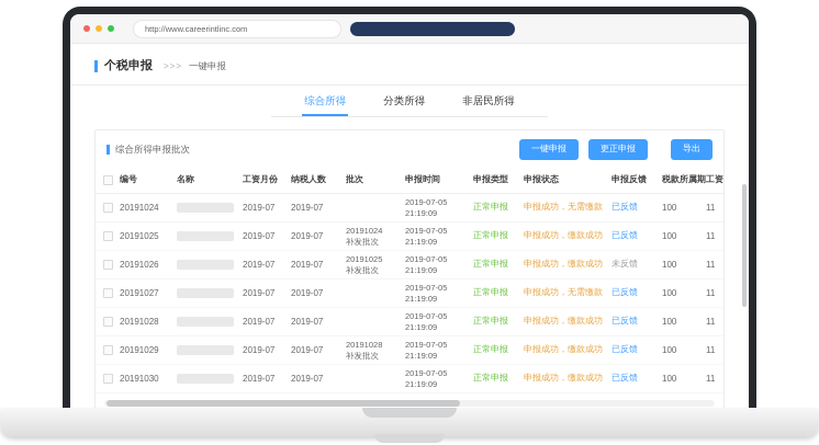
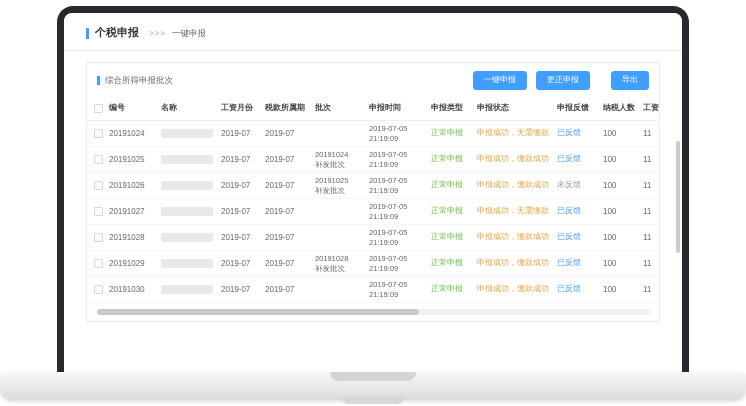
- http://www.careerintlinc.com
  个税申报
  >>>
  一键申报
- 综合所得
- 分类所得
- 非居民所得
  综合所得申报批次
  一键申报
  更正申报
  导出
  编号
  名称
  工资月份
- 纳税人数
+ 税款所属期
  批次
  申报时间
  申报类型
  申报状态
  申报反馈
- 税款所属期
+ 纳税人数
  20191024
  2019-07
  2019-07
  2019-07-05
  21:19:09
  正常申报
  申报成功，无需缴款
  已反馈
  100
  11
  20191025
  2019-07
  2019-07
  20191024
  补发批次
  2019-07-05
  21:19:09
  正常申报
  申报成功，缴款成功
  已反馈
  100
  11
  20191026
  2019-07
  2019-07
  20191025
  补发批次
  2019-07-05
  21:19:09
  正常申报
  申报成功，缴款成功
  未反馈
  100
  11
  20191027
  2019-07
  2019-07
  2019-07-05
  21:19:09
  正常申报
  申报成功，无需缴款
  已反馈
  100
  11
  20191028
  2019-07
  2019-07
  2019-07-05
  21:19:09
  正常申报
  申报成功，缴款成功
  已反馈
  100
  11
  20191029
  2019-07
  2019-07
  20191028
  补发批次
  2019-07-05
  21:19:09
  正常申报
  申报成功，缴款成功
  已反馈
  100
  11
  20191030
  2019-07
  2019-07
  2019-07-05
  21:19:09
  正常申报
  申报成功，缴款成功
  已反馈
  100
  11
